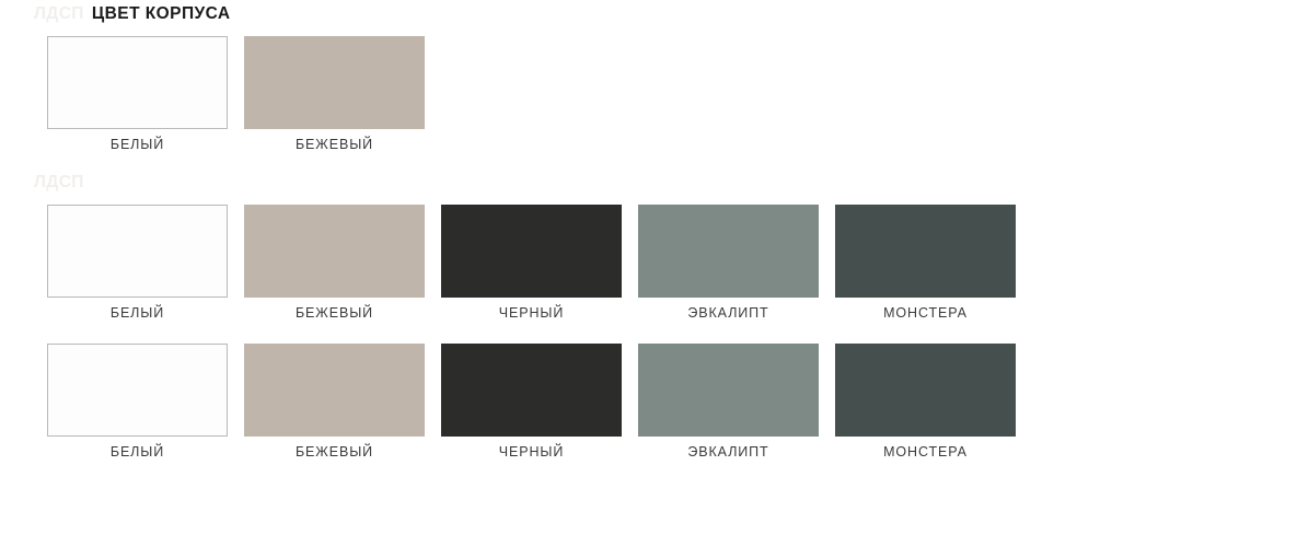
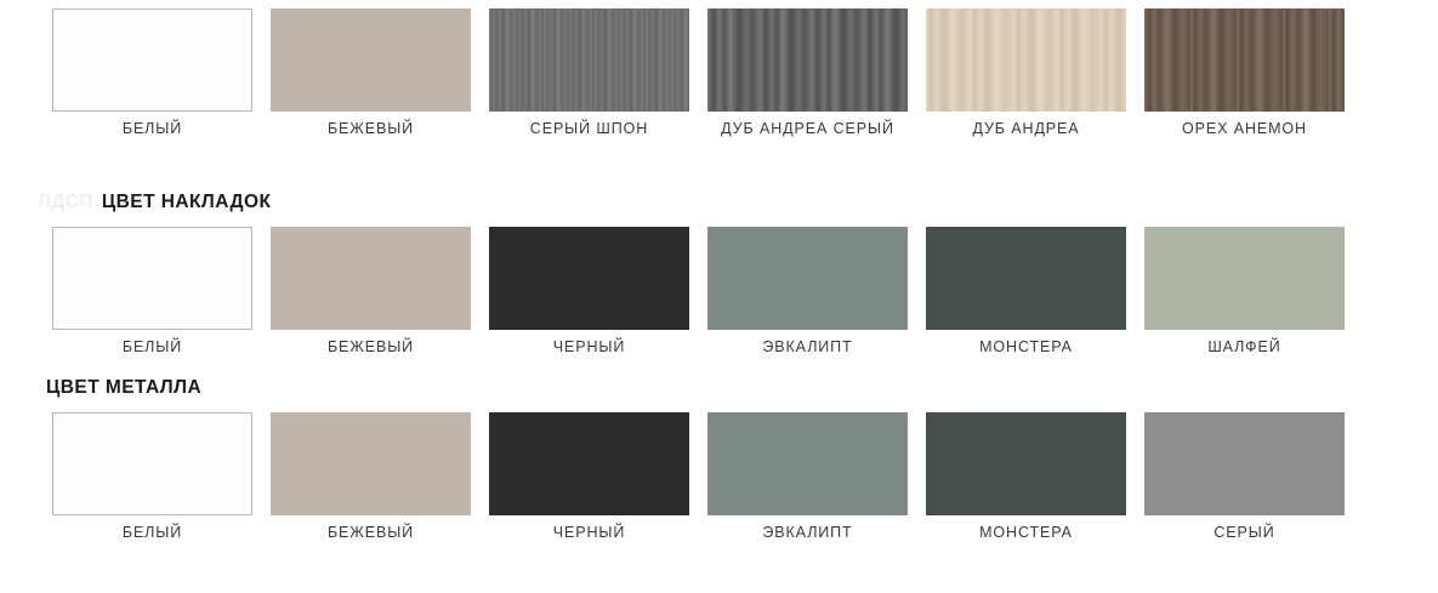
- ЦВЕТ КОРПУСА
  БЕЛЫЙ
  БЕЖЕВЫЙ
+ СЕРЫЙ ШПОН
+ ДУБ АНДРЕА СЕРЫЙ
+ ДУБ АНДРЕА
+ ОРЕХ АНЕМОН
+ ЦВЕТ НАКЛАДОК
  БЕЛЫЙ
  БЕЖЕВЫЙ
  ЧЕРНЫЙ
  ЭВКАЛИПТ
  МОНСТЕРА
+ ШАЛФЕЙ
+ ЦВЕТ МЕТАЛЛА
  БЕЛЫЙ
  БЕЖЕВЫЙ
  ЧЕРНЫЙ
  ЭВКАЛИПТ
  МОНСТЕРА
+ СЕРЫЙ
